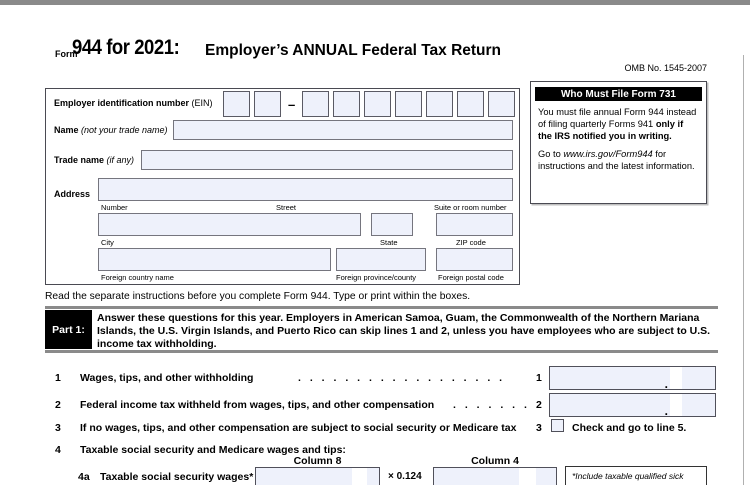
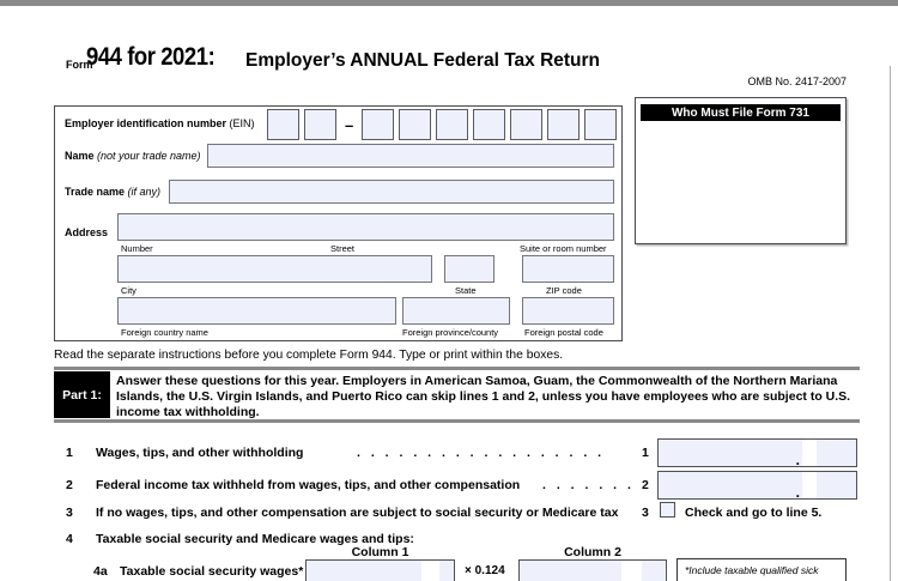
  Form
  944 for 2021:
  Employer’s ANNUAL Federal Tax Return
- OMB No. 1545-2007
+ OMB No. 2417-2007
  Employer identification number (EIN)
  –
  Name (not your trade name)
  Trade name (if any)
  Address
  Number
  Street
  Suite or room number
  City
  State
  ZIP code
  Foreign country name
  Foreign province/county
  Foreign postal code
  Who Must File Form 731
- You must file annual Form 944 instead of filing quarterly Forms 941 only if the IRS notified you in writing.
- Go to www.irs.gov/Form944 for instructions and the latest information.
  Read the separate instructions before you complete Form 944. Type or print within the boxes.
  Part 1:
  Answer these questions for this year. Employers in American Samoa, Guam, the Commonwealth of the Northern Mariana Islands, the U.S. Virgin Islands, and Puerto Rico can skip lines 1 and 2, unless you have employees who are subject to U.S. income tax withholding.
  1
  Wages, tips, and other withholding
  . . . . . . . . . . . . . . . . . .
  1
  .
  2
  Federal income tax withheld from wages, tips, and other compensation
  . . . . . . .
  2
  .
  3
  If no wages, tips, and other compensation are subject to social security or Medicare tax
  3
  Check and go to line 5.
  4
  Taxable social security and Medicare wages and tips:
- Column 8
+ Column 1
- Column 4
+ Column 2
  4a
  Taxable social security wages*
  × 0.124
  *Include taxable qualified sick
